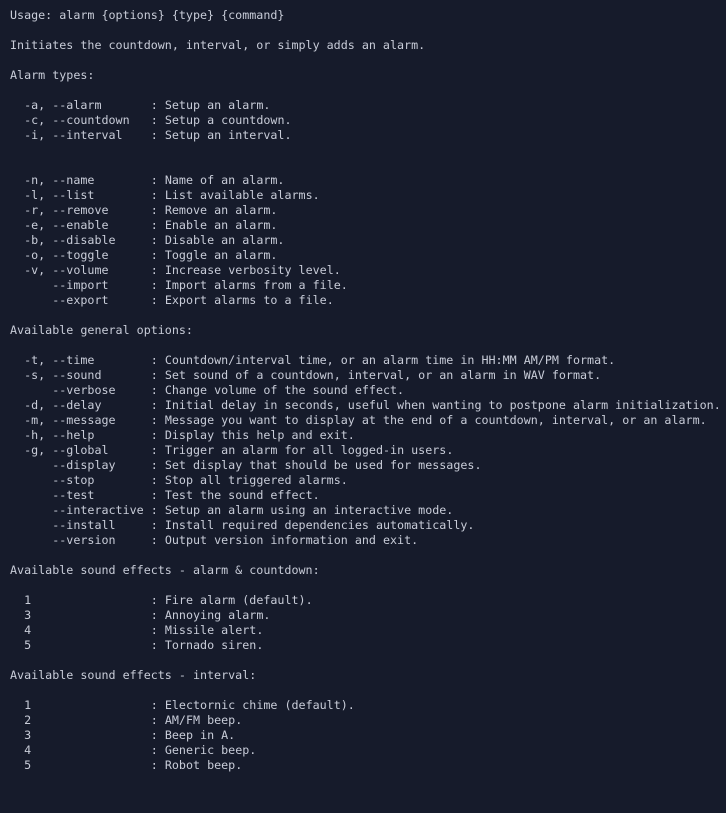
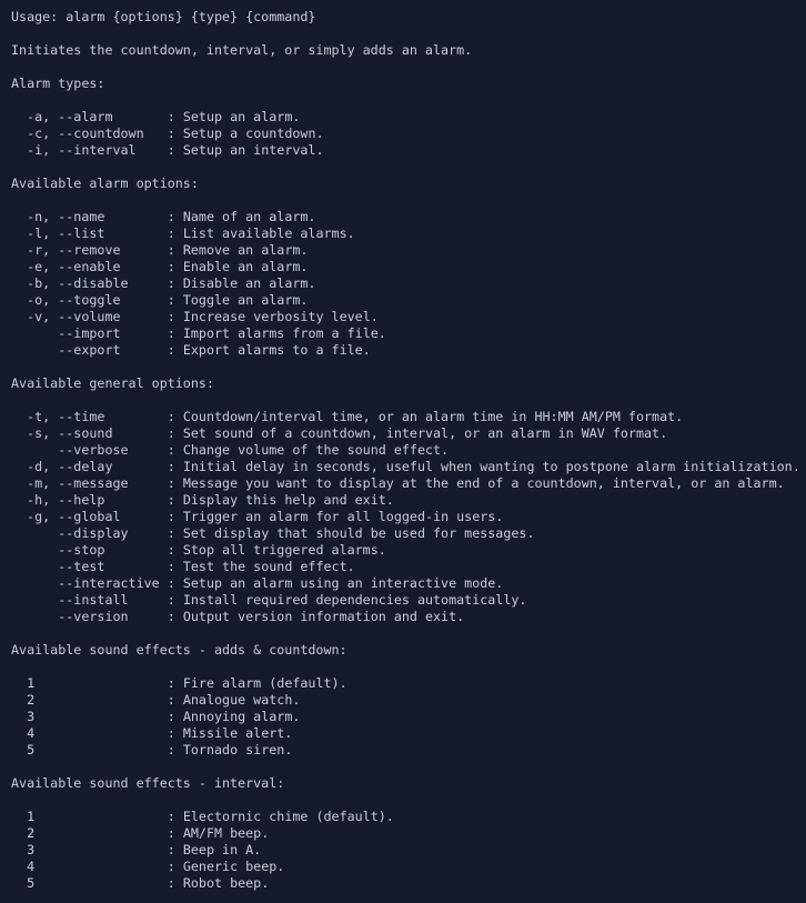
  Usage: alarm {options} {type} {command}
  Initiates the countdown, interval, or simply adds an alarm.
  Alarm types:
  -a, --alarm : Setup an alarm.
  -c, --countdown : Setup a countdown.
  -i, --interval : Setup an interval.
+ Available alarm options:
  -n, --name : Name of an alarm.
  -l, --list : List available alarms.
  -r, --remove : Remove an alarm.
  -e, --enable : Enable an alarm.
  -b, --disable : Disable an alarm.
  -o, --toggle : Toggle an alarm.
  -v, --volume : Increase verbosity level.
  --import : Import alarms from a file.
  --export : Export alarms to a file.
  Available general options:
  -t, --time : Countdown/interval time, or an alarm time in HH:MM AM/PM format.
  -s, --sound : Set sound of a countdown, interval, or an alarm in WAV format.
  --verbose : Change volume of the sound effect.
  -d, --delay : Initial delay in seconds, useful when wanting to postpone alarm initialization.
  -m, --message : Message you want to display at the end of a countdown, interval, or an alarm.
  -h, --help : Display this help and exit.
  -g, --global : Trigger an alarm for all logged-in users.
  --display : Set display that should be used for messages.
  --stop : Stop all triggered alarms.
  --test : Test the sound effect.
  --interactive : Setup an alarm using an interactive mode.
  --install : Install required dependencies automatically.
  --version : Output version information and exit.
- Available sound effects - alarm & countdown:
+ Available sound effects - adds & countdown:
  1 : Fire alarm (default).
+ 2 : Analogue watch.
  3 : Annoying alarm.
  4 : Missile alert.
  5 : Tornado siren.
  Available sound effects - interval:
  1 : Electornic chime (default).
  2 : AM/FM beep.
  3 : Beep in A.
  4 : Generic beep.
  5 : Robot beep.
